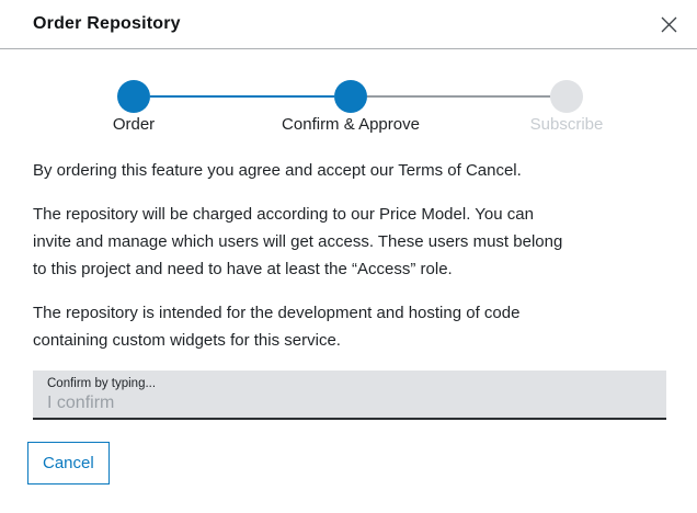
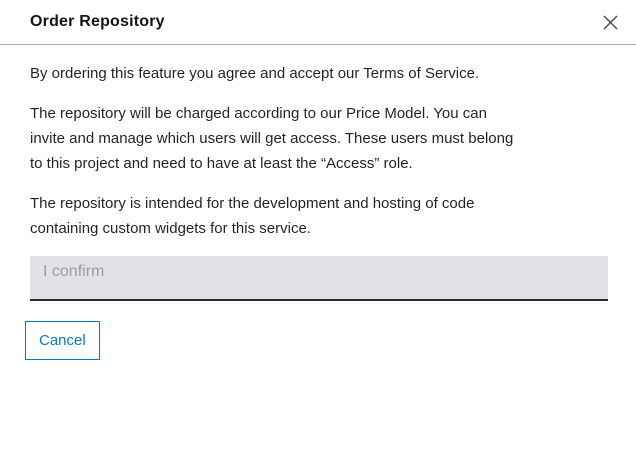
  Order Repository
- Order
- Confirm & Approve
- Subscribe
- By ordering this feature you agree and accept our Terms of Cancel.
+ By ordering this feature you agree and accept our Terms of Service.
  The repository will be charged according to our Price Model. You can
  invite and manage which users will get access. These users must belong
  to this project and need to have at least the “Access” role.
  The repository is intended for the development and hosting of code
  containing custom widgets for this service.
- Confirm by typing...
  I confirm
  Cancel
